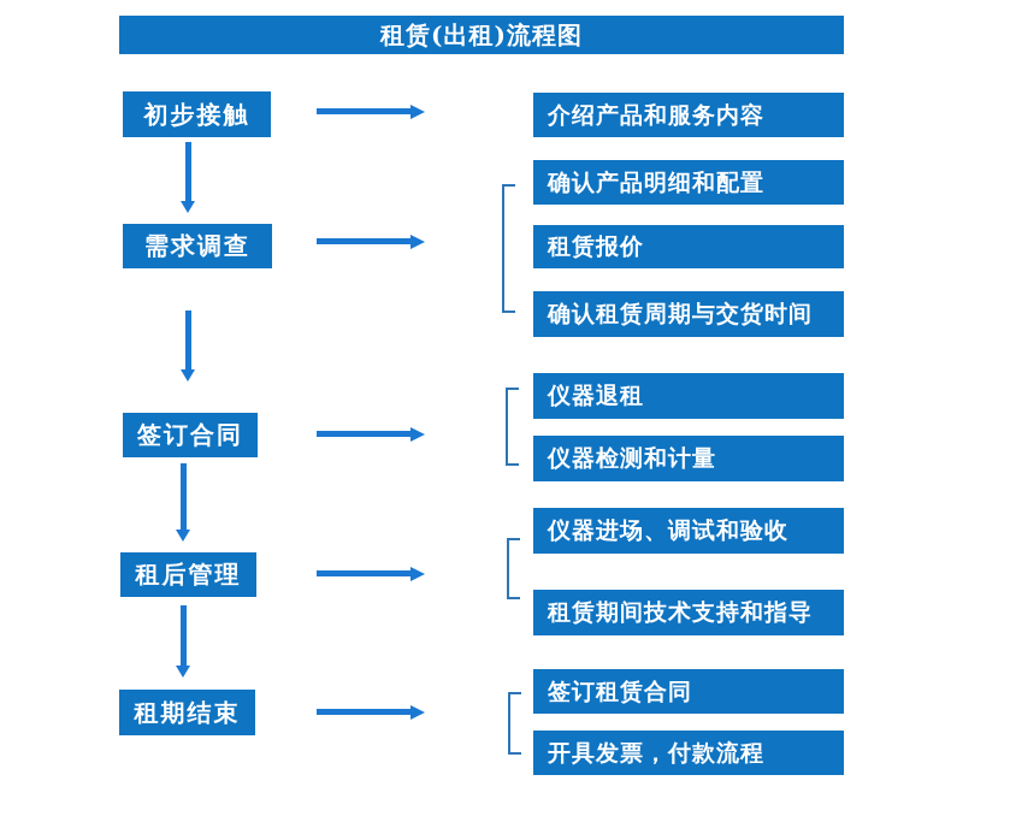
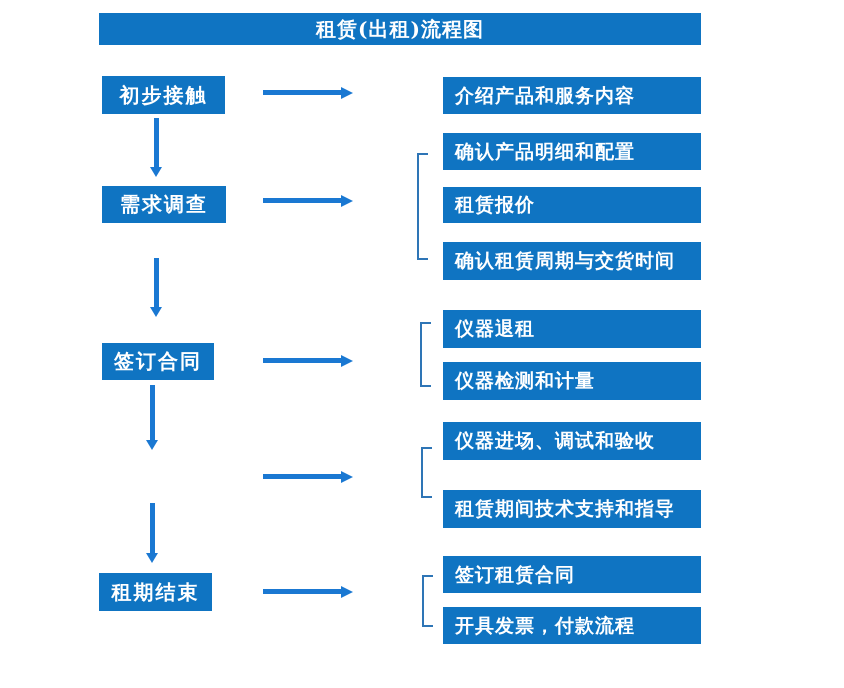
  租赁(出租)流程图
  初步接触
  需求调查
  签订合同
- 租后管理
  租期结束
  介绍产品和服务内容
  确认产品明细和配置
  租赁报价
  确认租赁周期与交货时间
  仪器退租
  仪器检测和计量
  仪器进场、调试和验收
  租赁期间技术支持和指导
  签订租赁合同
  开具发票，付款流程
